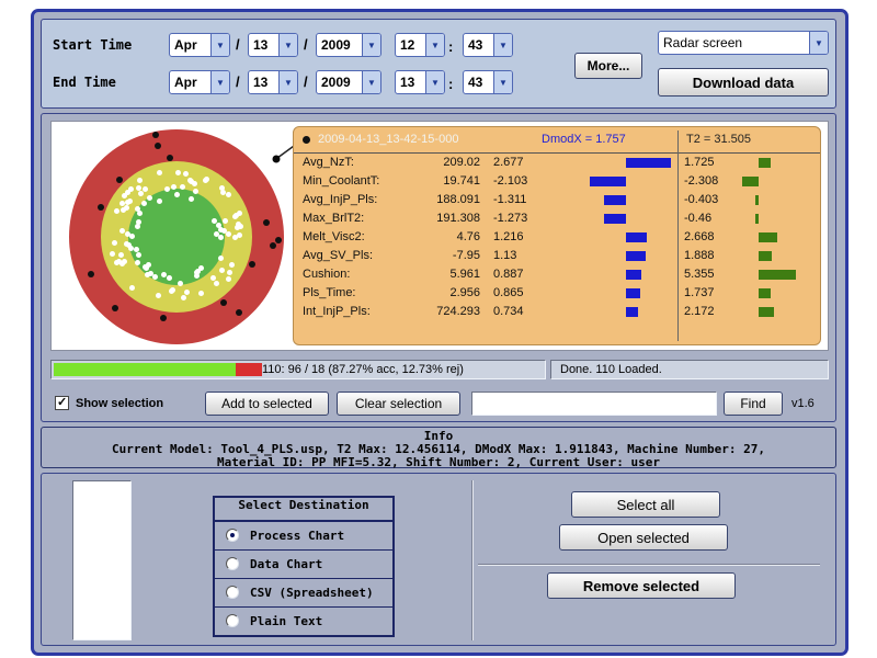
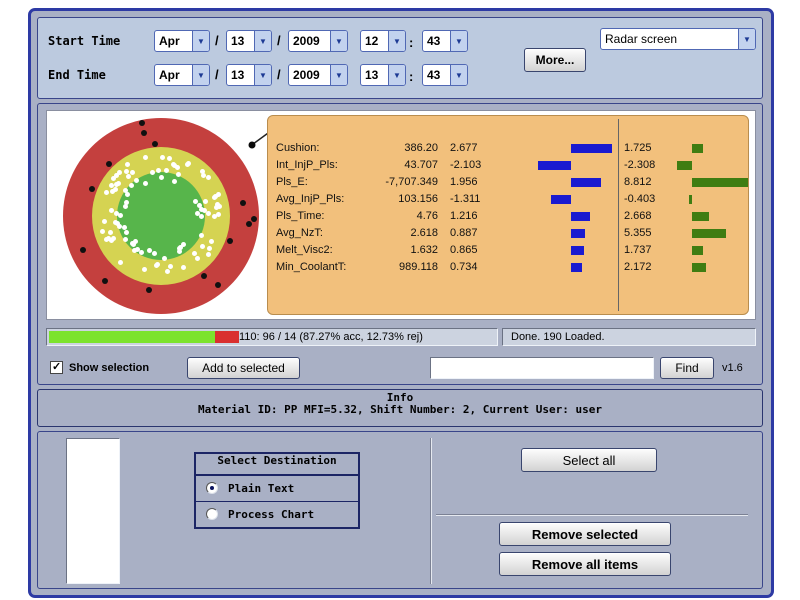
  Start Time
  End Time
  Apr
  /
  13
  /
  2009
  12
  :
  43
  Apr
  /
  13
  /
  2009
  13
  :
  43
  More...
  Radar screen
- Download data
- 2009-04-13_13-42-15-000
- DmodX = 1.757
- T2 = 31.505
- Avg_NzT:
+ Cushion:
- 209.02
+ 386.20
  2.677
  1.725
- Min_CoolantT:
+ Int_InjP_Pls:
- 19.741
+ 43.707
  -2.103
  -2.308
+ Pls_E:
+ -7,707.349
+ 1.956
+ 8.812
  Avg_InjP_Pls:
- 188.091
+ 103.156
  -1.311
  -0.403
- Max_BrlT2:
- 191.308
- -1.273
- -0.46
- Melt_Visc2:
+ Pls_Time:
  4.76
  1.216
  2.668
- Avg_SV_Pls:
- -7.95
- 1.13
- 1.888
- Cushion:
+ Avg_NzT:
- 5.961
+ 2.618
  0.887
  5.355
- Pls_Time:
+ Melt_Visc2:
- 2.956
+ 1.632
  0.865
  1.737
- Int_InjP_Pls:
+ Min_CoolantT:
- 724.293
+ 989.118
  0.734
  2.172
- 110: 96 / 18 (87.27% acc, 12.73% rej)
+ 110: 96 / 14 (87.27% acc, 12.73% rej)
- Done. 110 Loaded.
+ Done. 190 Loaded.
  Show selection
  Add to selected
- Clear selection
  Find
  v1.6
  Info
- Current Model: Tool_4_PLS.usp, T2 Max: 12.456114, DModX Max: 1.911843, Machine Number: 27,
  Material ID: PP MFI=5.32, Shift Number: 2, Current User: user
  Select Destination
- Process Chart
+ Plain Text
- Data Chart
- CSV (Spreadsheet)
- Plain Text
+ Process Chart
  Select all
- Open selected
  Remove selected
+ Remove all items
